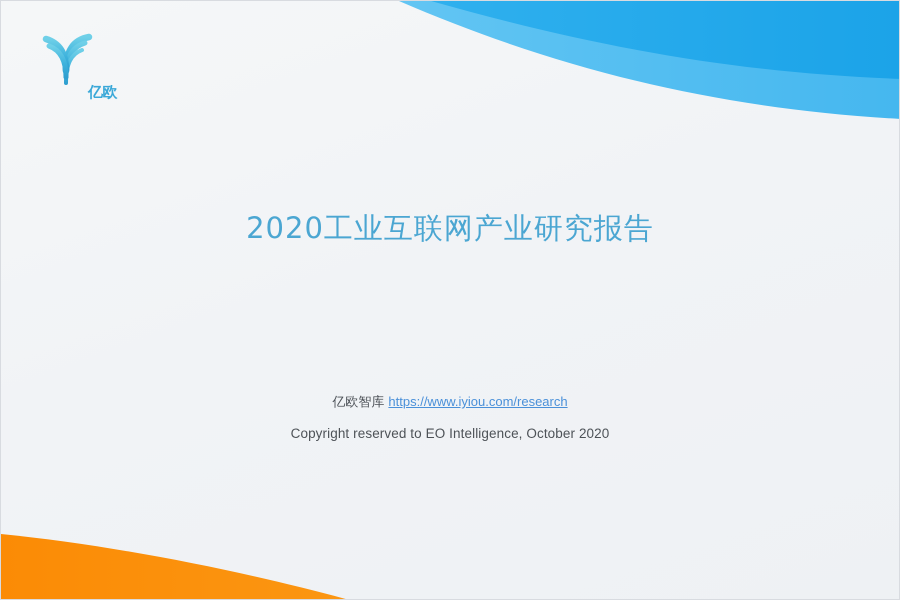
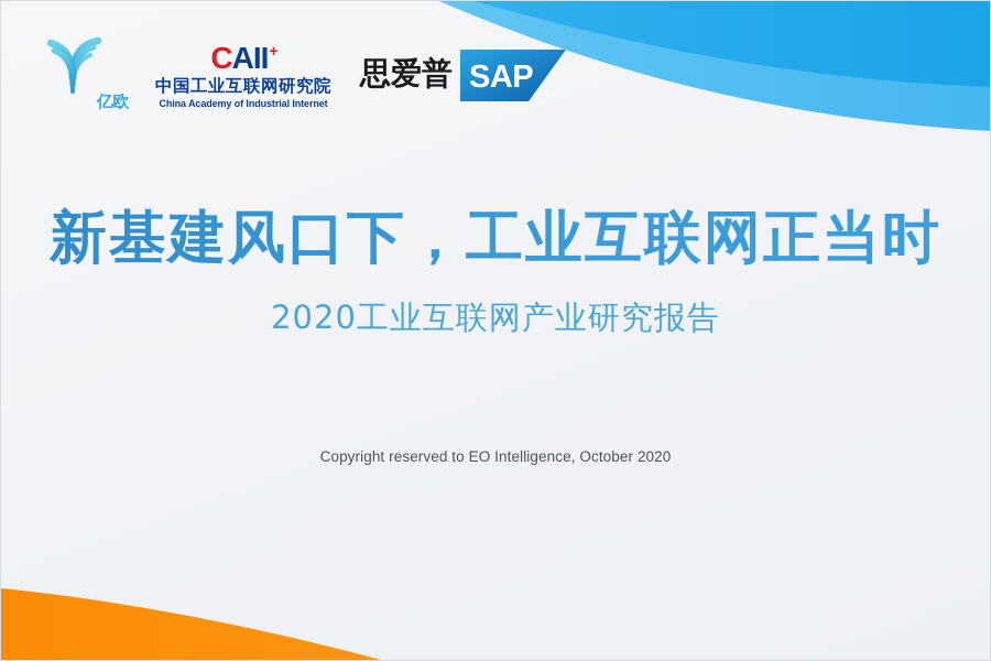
  亿欧
+ C
+ AII
+ +
+ 中国工业互联网研究院
+ China Academy of Industrial Internet
+ 思爱普
+ SAP
+ 新基建风口下，工业互联网正当时
  2020工业互联网产业研究报告
- 亿欧智库 https://www.iyiou.com/research
  Copyright reserved to EO Intelligence, October 2020
